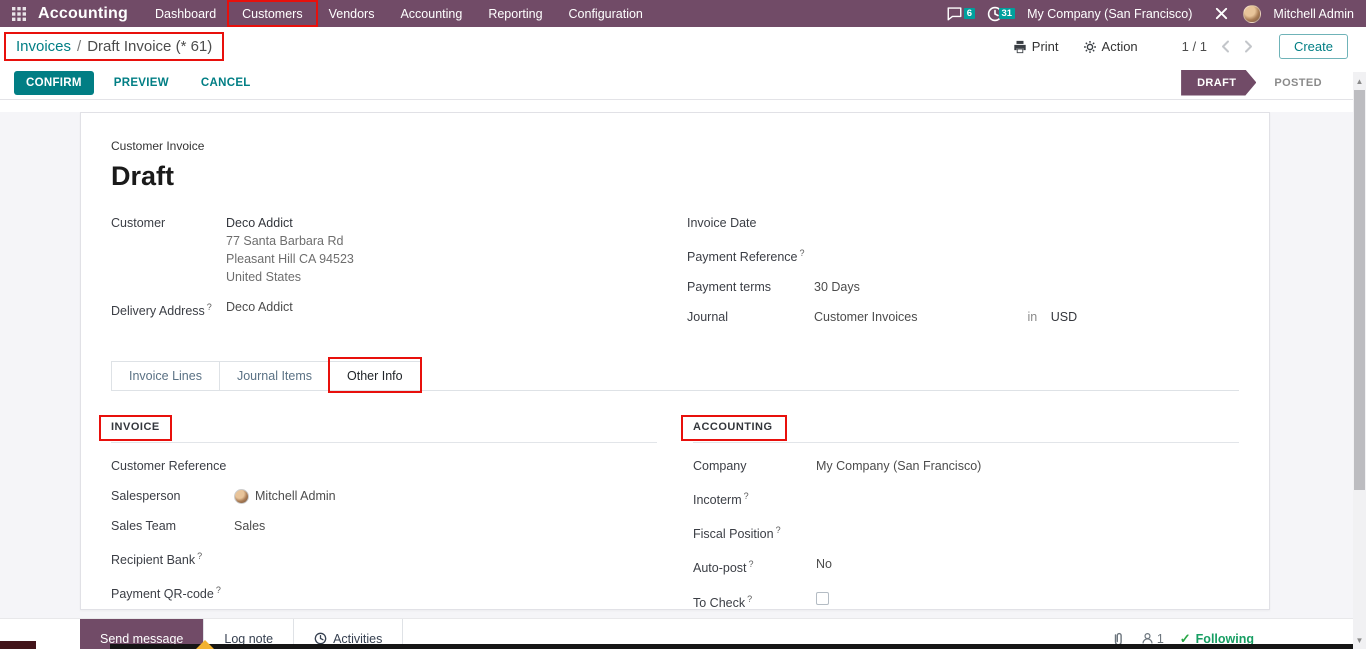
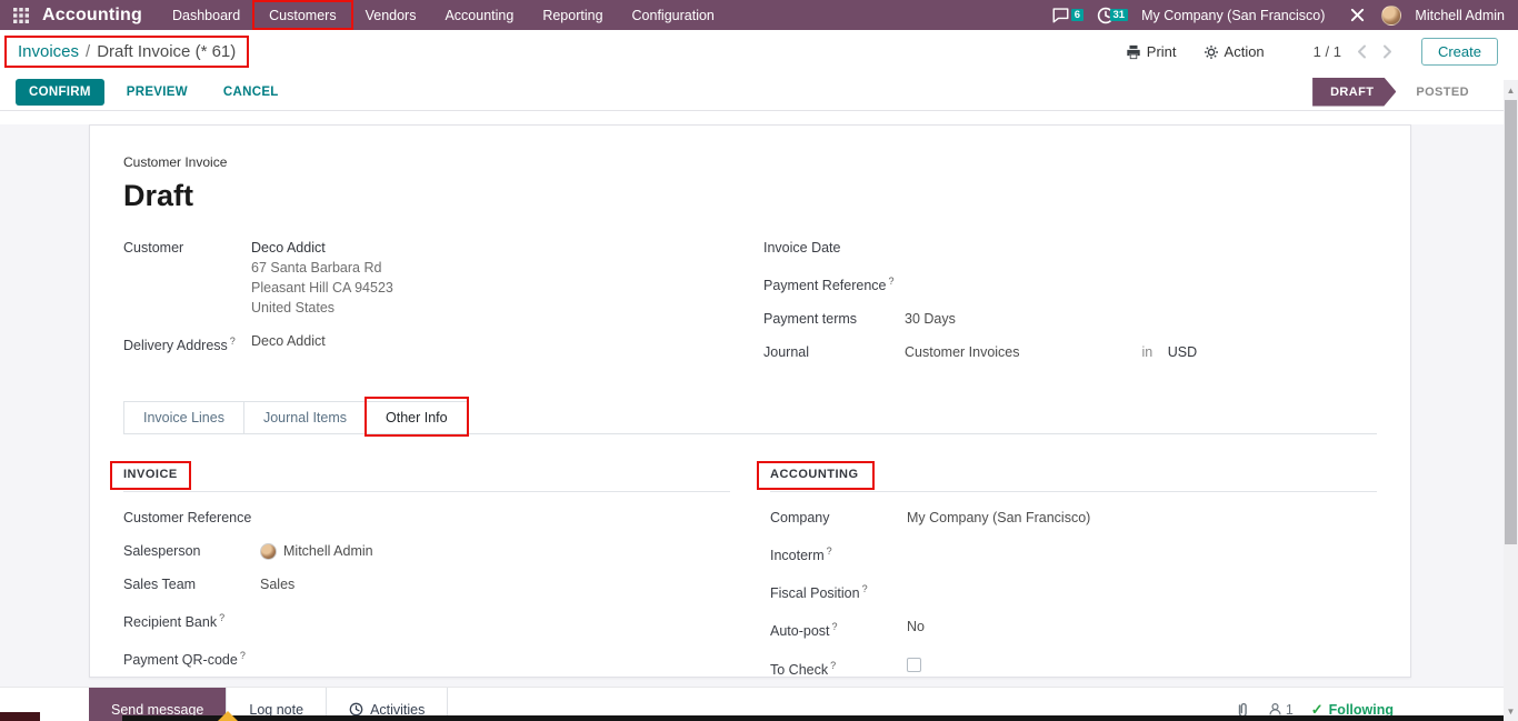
  Accounting
  Dashboard
  Customers
  Vendors
  Accounting
  Reporting
  Configuration
  6
  31
  My Company (San Francisco)
  Mitchell Admin
  Invoices
  /
  Draft Invoice (* 61)
  Print
  Action
  1 / 1
  Create
  CONFIRM
  PREVIEW
  CANCEL
  DRAFT
  POSTED
  Customer Invoice
  Draft
  Customer
  Deco Addict
- 77 Santa Barbara Rd
+ 67 Santa Barbara Rd
  Pleasant Hill CA 94523
  United States
  Delivery Address ?
  Deco Addict
  Invoice Date
  Payment Reference ?
  Payment terms
  30 Days
  Journal
  Customer Invoices
  in USD
  Invoice Lines
  Journal Items
  Other Info
  INVOICE
  Customer Reference
  Salesperson
  Mitchell Admin
  Sales Team
  Sales
  Recipient Bank ?
  Payment QR-code ?
  ACCOUNTING
  Company
  My Company (San Francisco)
  Incoterm ?
  Fiscal Position ?
  Auto-post ?
  No
  To Check ?
  Send message
  Log note
  Activities
  1
  ✓
  Following
  ▲
  ▼
